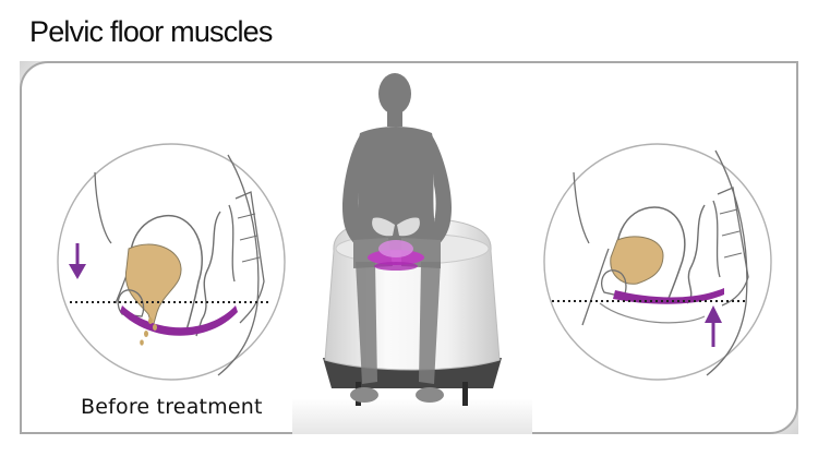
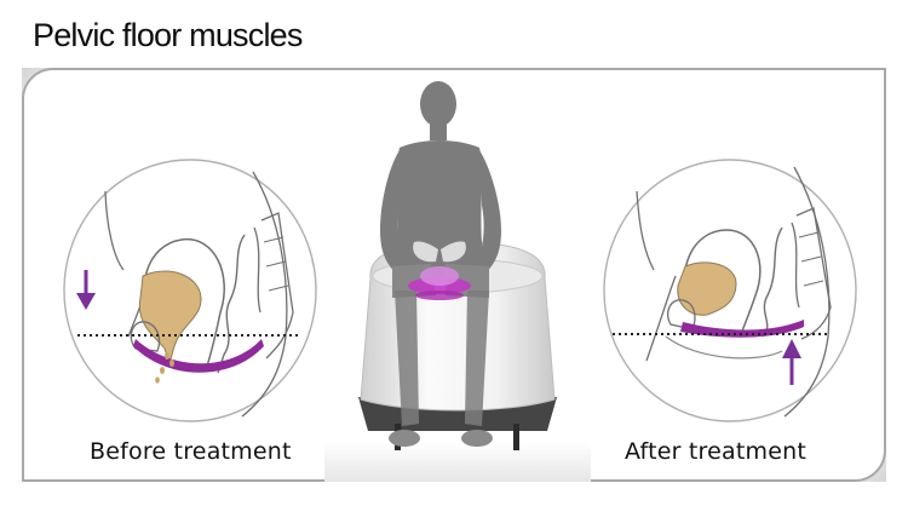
  Pelvic floor muscles
  Before treatment
+ After treatment
